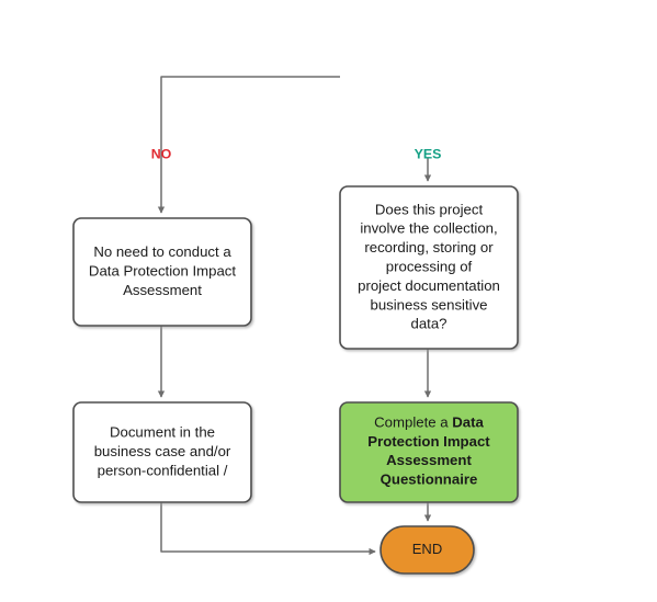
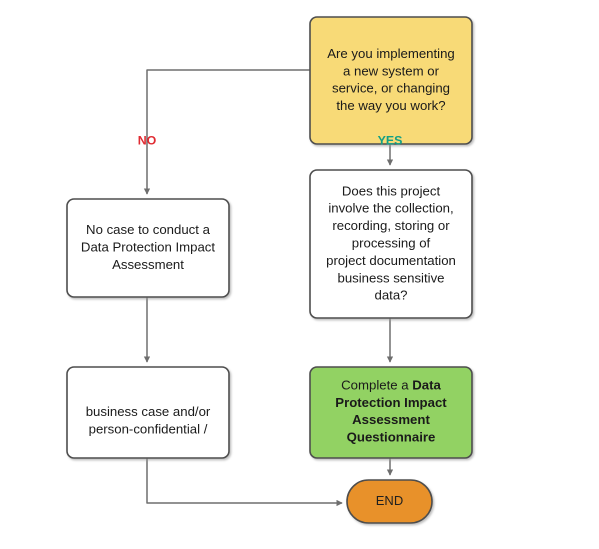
+ Are you implementing
+ a new system or
+ service, or changing
+ the way you work?
  Does this project
  involve the collection,
  recording, storing or
  processing of
  project documentation
  business sensitive
  data?
- No need to conduct a
+ No case to conduct a
  Data Protection Impact
  Assessment
- Document in the
  business case and/or
  person-confidential /
  Complete a Data
  Protection Impact
  Assessment
  Questionnaire
  END
  NO
  YES
